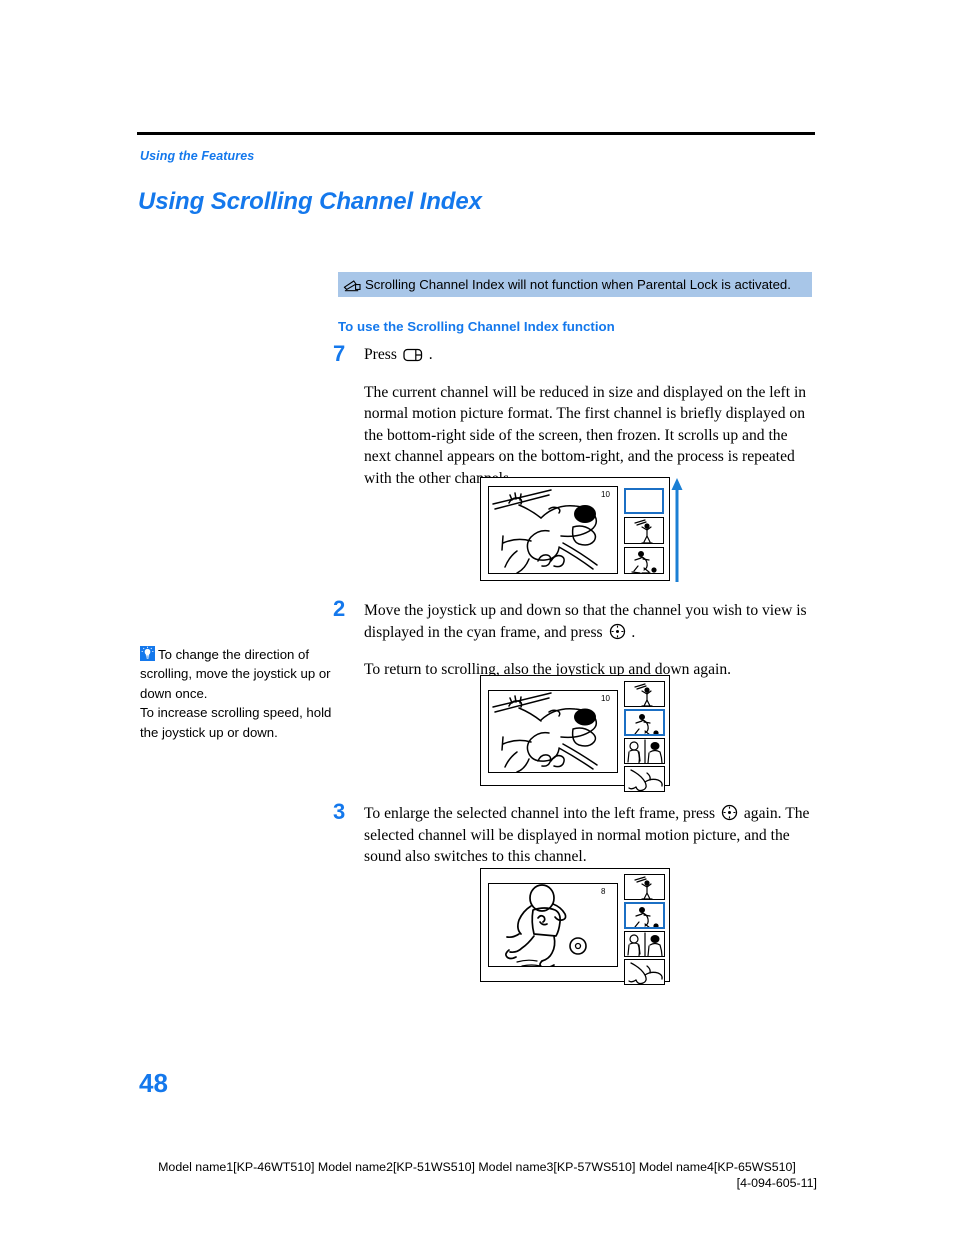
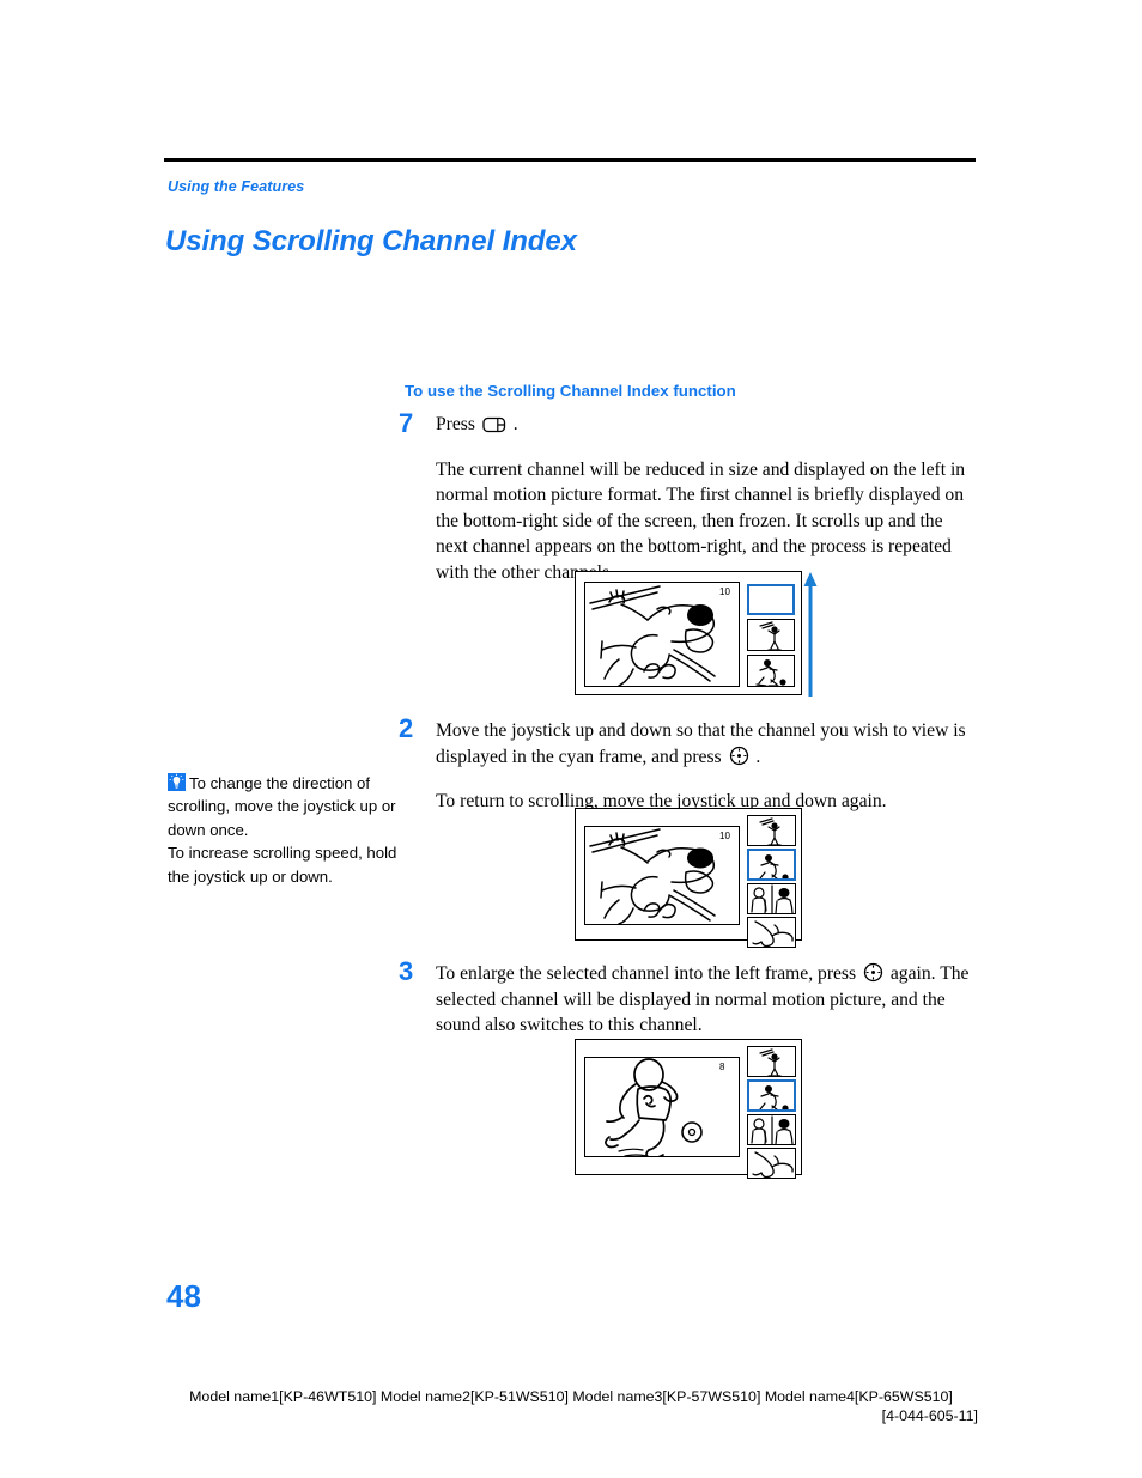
  Using the Features
  Using Scrolling Channel Index
- Scrolling Channel Index will not function when Parental Lock is activated.
  To use the Scrolling Channel Index function
  7
  Press .
  The current channel will be reduced in size and displayed on the left in normal motion picture format. The first channel is briefly displayed on the bottom-right side of the screen, then frozen. It scrolls up and the next channel appears on the bottom-right, and the process is repeated with the other cha
  10
  2
  Move the joystick up and down so that the channel you wish to view is displayed in the cyan frame, and press .
- To return to scrolling, also the joystick up and down again.
+ To return to scrolling, move the joystick up and down again.
  To change the direction of scrolling, move the joystick up or down once.
  To increase scrolling speed, hold the joystick up or down.
  10
  3
  To enlarge the selected channel into the left frame, press again. The selected channel will be displayed in normal motion picture, and the sound also switches to this channel.
  8
  48
  Model name1[KP-46WT510] Model name2[KP-51WS510] Model name3[KP-57WS510] Model name4[KP-65WS510]
- [4-094-605-11]
+ [4-044-605-11]
